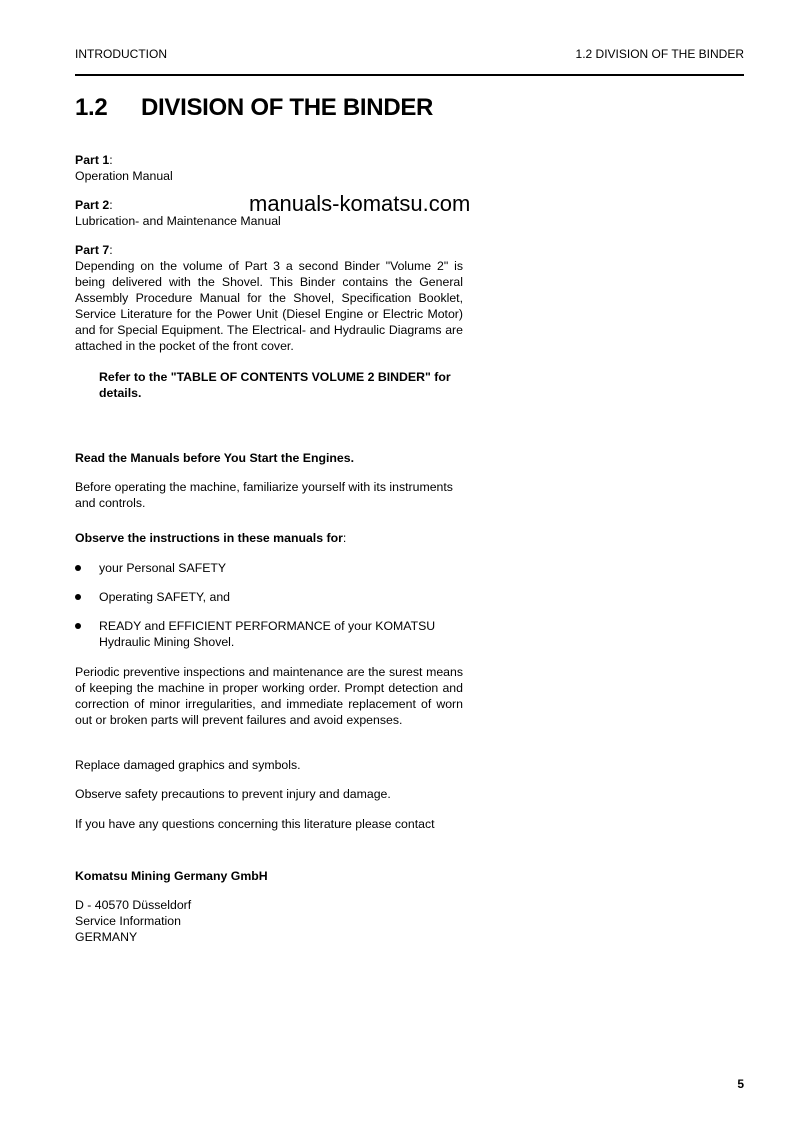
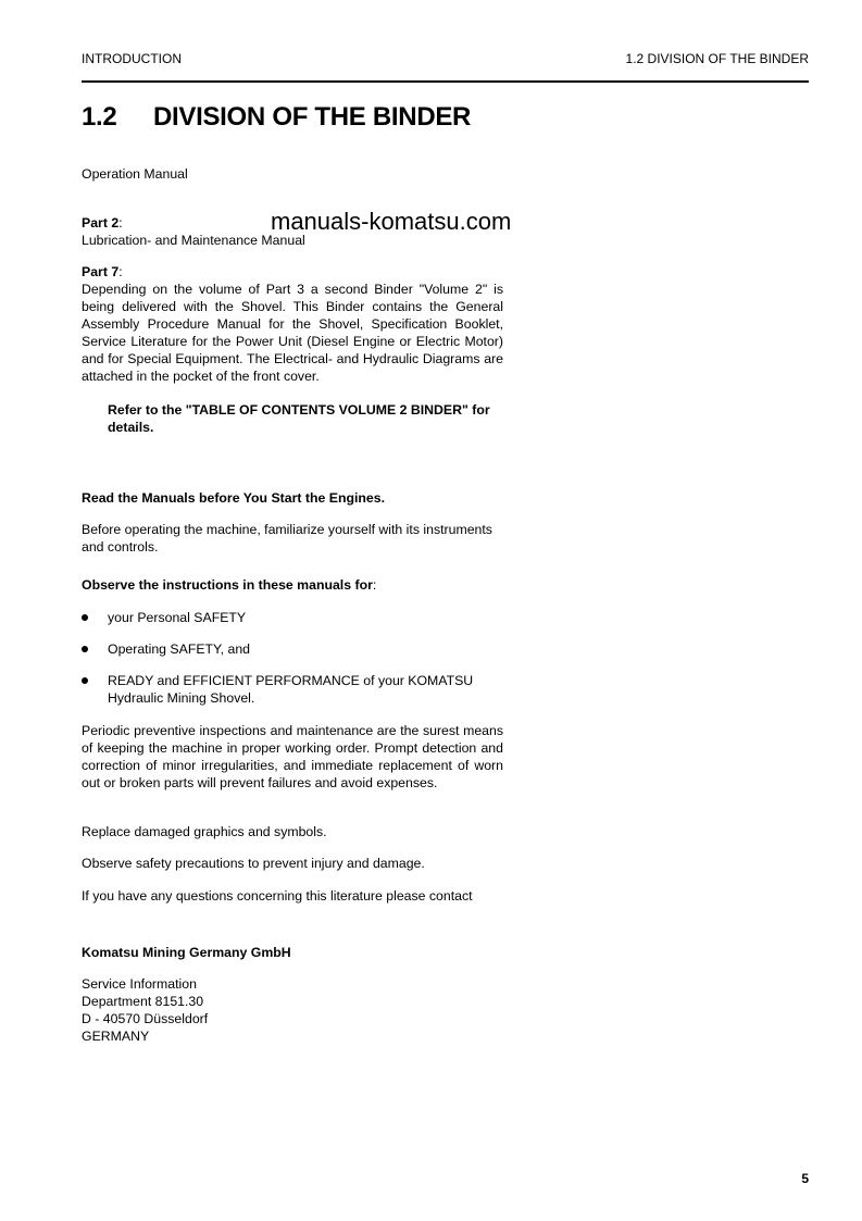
  INTRODUCTION
  1.2 DIVISION OF THE BINDER
  1.2 DIVISION OF THE BINDER
  manuals-komatsu.com
- Part 1:
  Operation Manual
  Part 2:
  Lubrication- and Maintenance Manual
  Part 7:
  Depending on the volume of Part 3 a second Binder "Volume 2" is being delivered with the Shovel. This Binder contains the General Assembly Procedure Manual for the Shovel, Specification Booklet, Service Literature for the Power Unit (Diesel Engine or Electric Motor) and for Special Equipment. The Electrical- and Hydraulic Diagrams are attached in the pocket of the front cover.
  Refer to the "TABLE OF CONTENTS VOLUME 2 BINDER" for details.
  Read the Manuals before You Start the Engines.
  Before operating the machine, familiarize yourself with its instruments and controls.
  Observe the instructions in these manuals for:
  your Personal SAFETY
  Operating SAFETY, and
  READY and EFFICIENT PERFORMANCE of your KOMATSU Hydraulic Mining Shovel.
  Periodic preventive inspections and maintenance are the surest means of keeping the machine in proper working order. Prompt detection and correction of minor irregularities, and immediate replacement of worn out or broken parts will prevent failures and avoid expenses.
  Replace damaged graphics and symbols.
  Observe safety precautions to prevent injury and damage.
  If you have any questions concerning this literature please contact
  Komatsu Mining Germany GmbH
- D - 40570 Düsseldorf
+ Service Information
+ Department 8151.30
- Service Information
+ D - 40570 Düsseldorf
  GERMANY
  5
